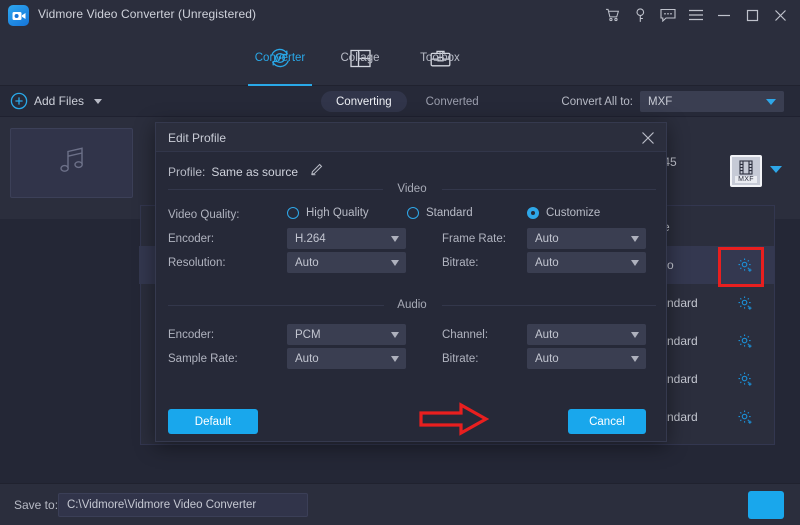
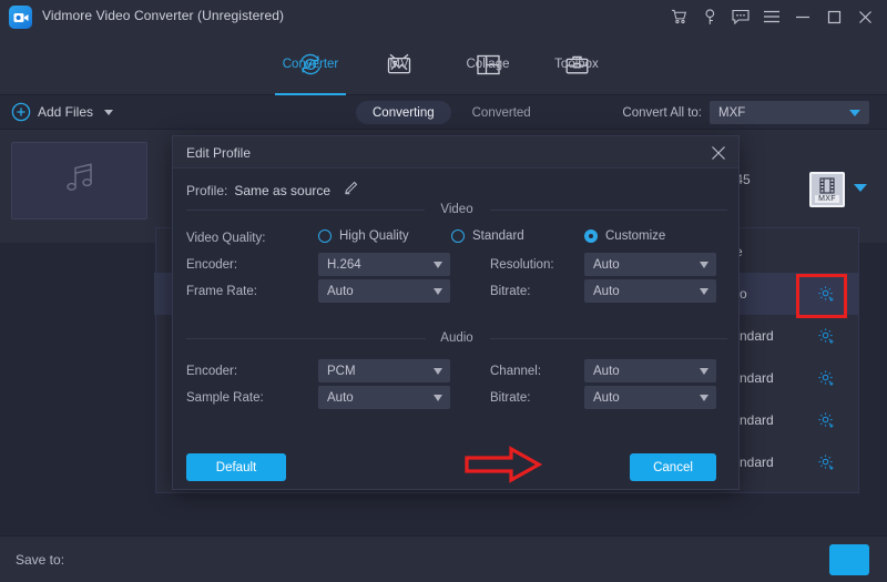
  Vidmore Video Converter (Unregistered)
  Converter
+ MV
  Collage
  Toolbox
  Add Files
  Converting
  Converted
  Convert All to:
  MXF
  ndard
  ndard
  ndard
  ndard
  Save to:
- C:\Vidmore\Vidmore Video Converter
  Edit Profile
  Profile:
  Same as source
  Video
  Video Quality:
  High Quality
  Standard
  Customize
  Encoder:
  H.264
- Frame Rate:
+ Resolution:
  Auto
- Resolution:
+ Frame Rate:
  Auto
  Bitrate:
  Auto
  Audio
  Encoder:
  PCM
  Channel:
  Auto
  Sample Rate:
  Auto
  Bitrate:
  Auto
  Default
  Cancel
